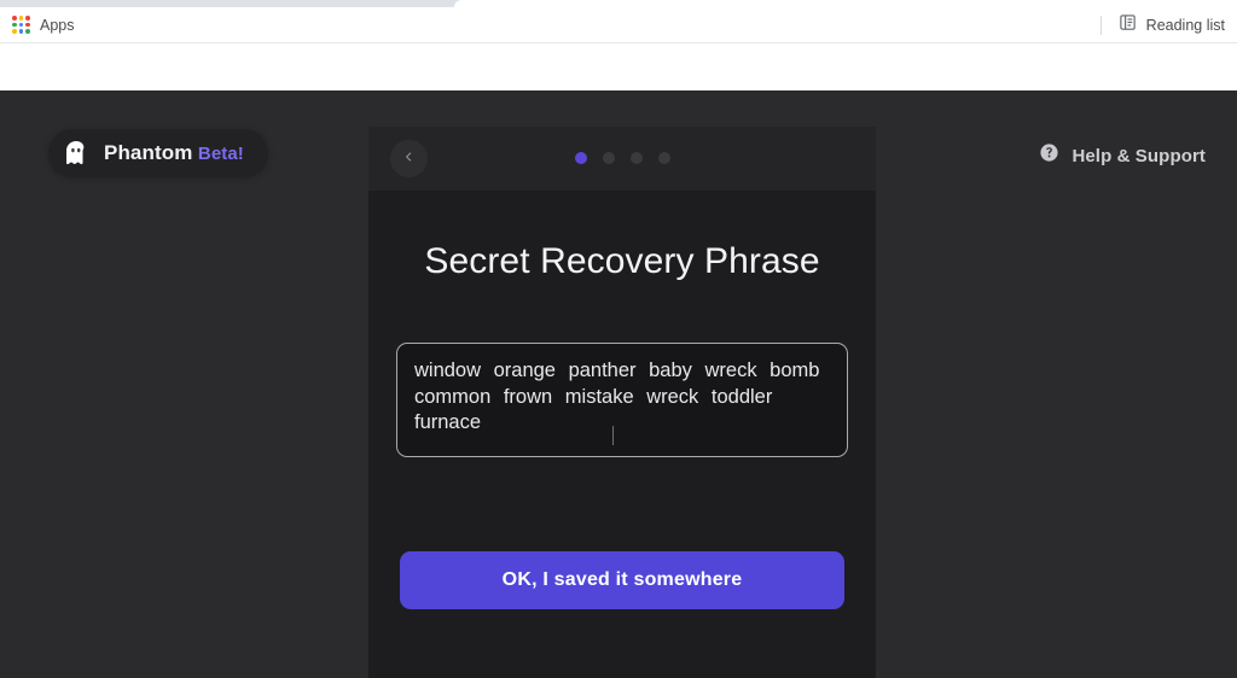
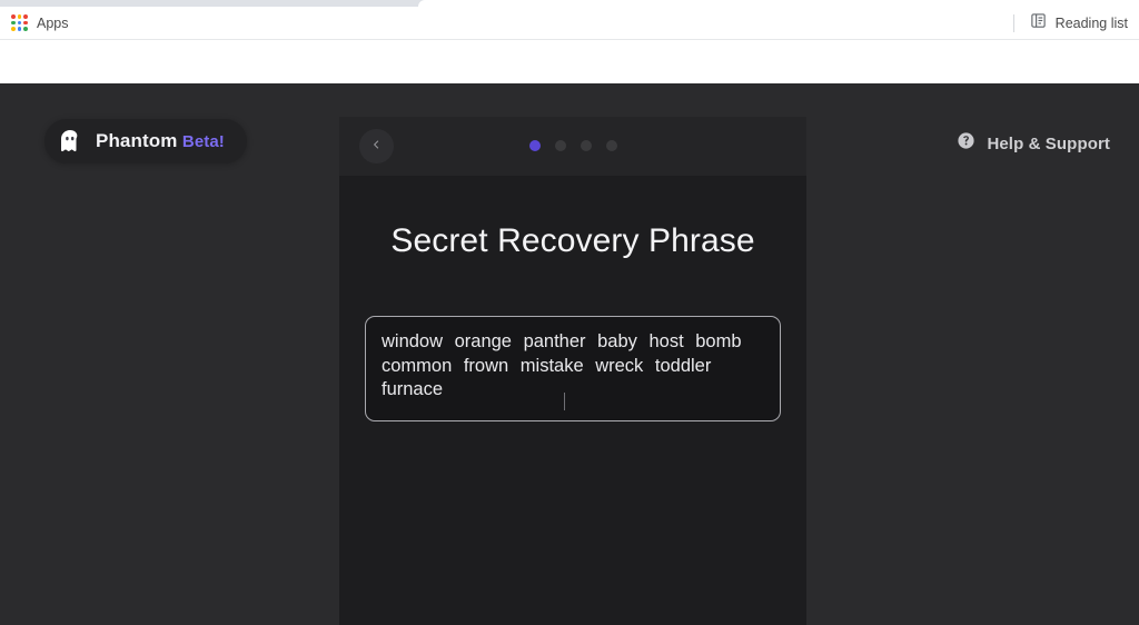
  Apps
  Reading list
  Phantom Beta!
  Help & Support
  Secret Recovery Phrase
- window orange panther baby wreck bomb common frown mistake wreck toddler furnace
+ window orange panther baby host bomb common frown mistake wreck toddler furnace
- OK, I saved it somewhere
